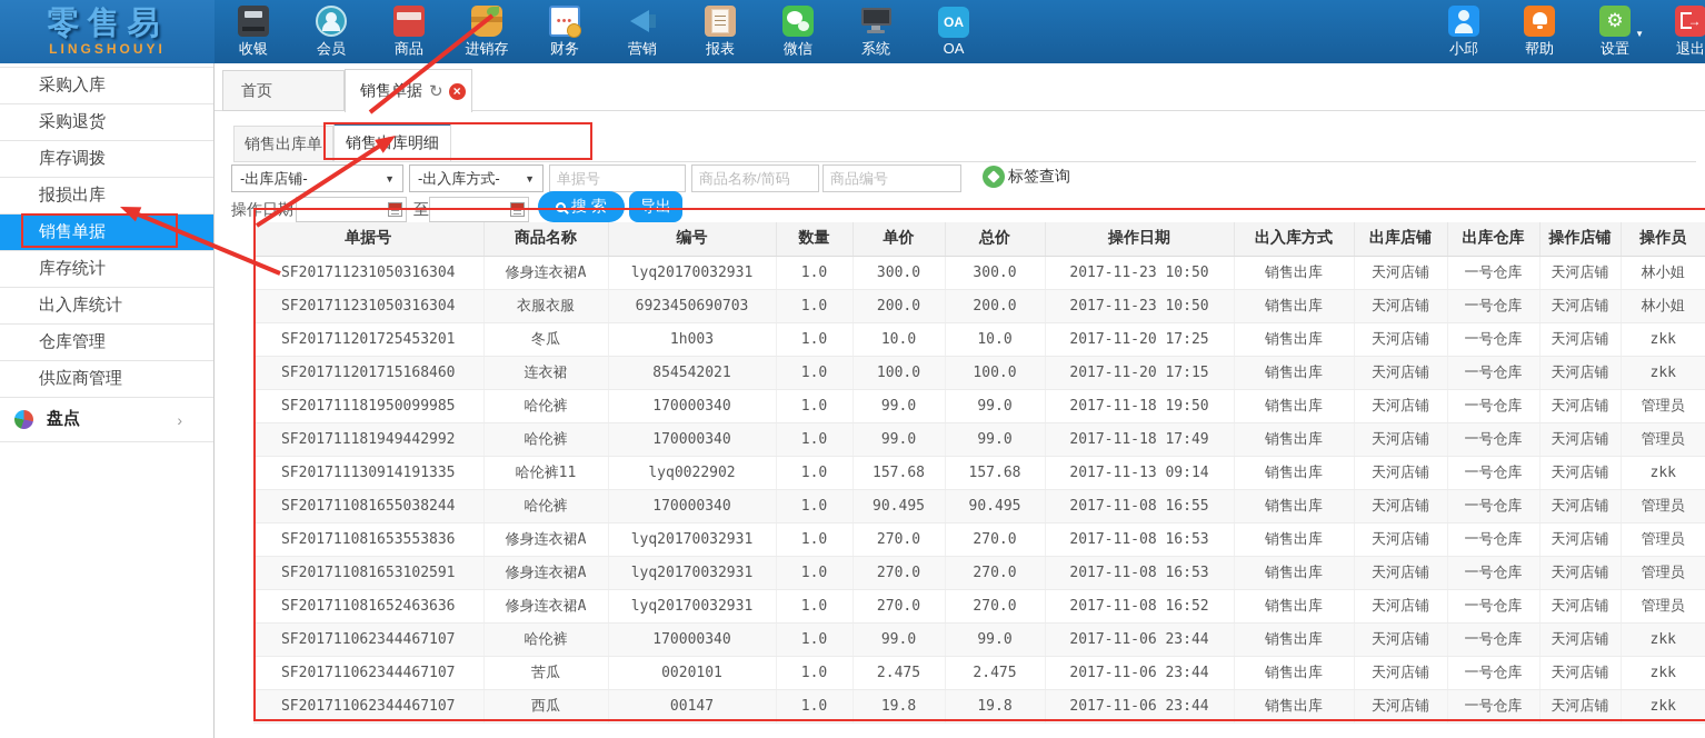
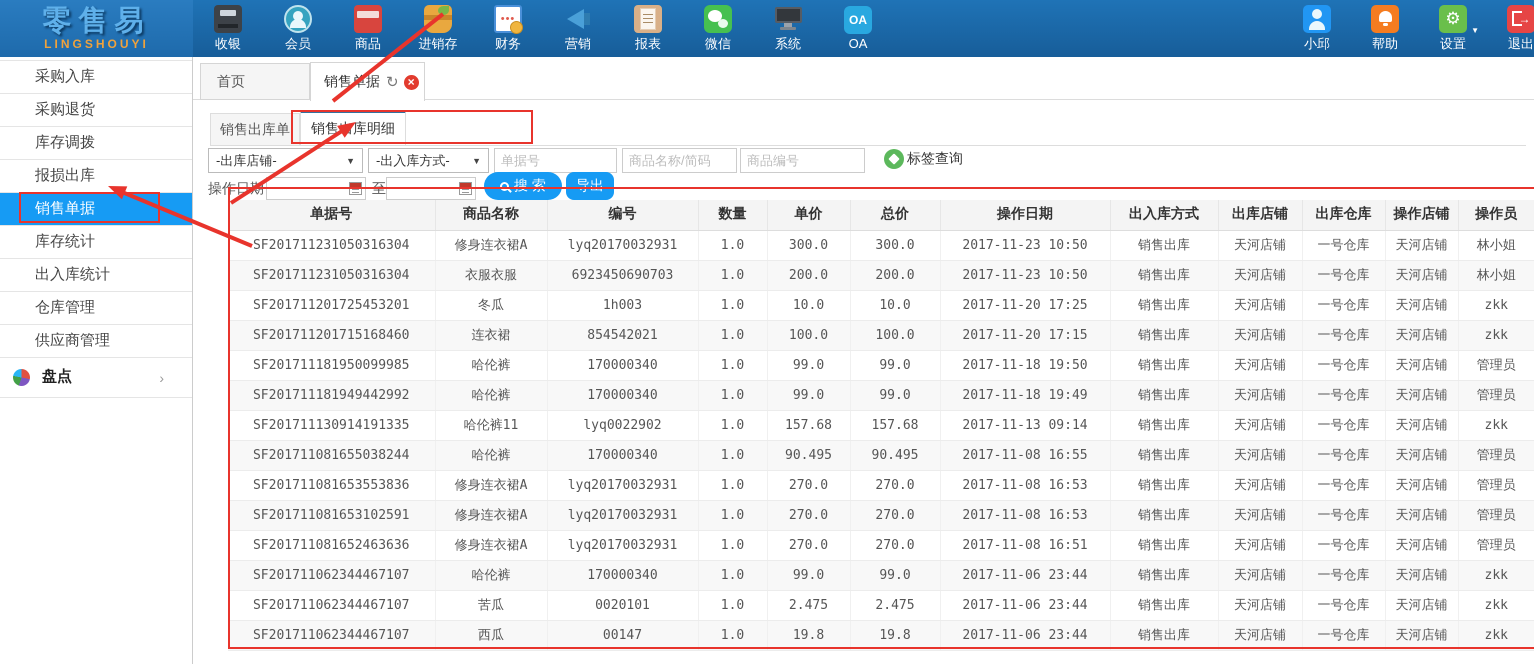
  零售易
  LINGSHOUYI
  收银
  会员
  商品
  进销存
  财务
  营销
  报表
  微信
  系统
  OA
  OA
  小邱
  帮助
  设置
  退出
  采购入库
  采购退货
  库存调拨
  报损出库
  销售单据
  库存统计
  出入库统计
  仓库管理
  供应商管理
  盘点
  首页
  销售据
  销售出库单
  销售库明细
  -出库店铺-
  -出入库方式-
  单据号
  商品名称/简码
  商品编号
  标签查询
  操作日
  至
  搜 索
  导出
  单据号	商品名称	编号	数量	单价	总价	操作日期	出入库方式	出库店铺	出库仓库	操作店铺	操作员
  SF201711231050316304	修身连衣裙A	lyq20170032931	1.0	300.0	300.0	2017-11-23 10:50	销售出库	天河店铺	一号仓库	天河店铺	林小姐
  SF201711231050316304	衣服衣服	6923450690703	1.0	200.0	200.0	2017-11-23 10:50	销售出库	天河店铺	一号仓库	天河店铺	林小姐
  SF201711201725453201	冬瓜	1h003	1.0	10.0	10.0	2017-11-20 17:25	销售出库	天河店铺	一号仓库	天河店铺	zkk
  SF201711201715168460	连衣裙	854542021	1.0	100.0	100.0	2017-11-20 17:15	销售出库	天河店铺	一号仓库	天河店铺	zkk
  SF201711181950099985	哈伦裤	170000340	1.0	99.0	99.0	2017-11-18 19:50	销售出库	天河店铺	一号仓库	天河店铺	管理员
- SF201711181949442992	哈伦裤	170000340	1.0	99.0	99.0	2017-11-18 17:49	销售出库	天河店铺	一号仓库	天河店铺	管理员
+ SF201711181949442992	哈伦裤	170000340	1.0	99.0	99.0	2017-11-18 19:49	销售出库	天河店铺	一号仓库	天河店铺	管理员
  SF201711130914191335	哈伦裤11	lyq0022902	1.0	157.68	157.68	2017-11-13 09:14	销售出库	天河店铺	一号仓库	天河店铺	zkk
  SF201711081655038244	哈伦裤	170000340	1.0	90.495	90.495	2017-11-08 16:55	销售出库	天河店铺	一号仓库	天河店铺	管理员
  SF201711081653553836	修身连衣裙A	lyq20170032931	1.0	270.0	270.0	2017-11-08 16:53	销售出库	天河店铺	一号仓库	天河店铺	管理员
  SF201711081653102591	修身连衣裙A	lyq20170032931	1.0	270.0	270.0	2017-11-08 16:53	销售出库	天河店铺	一号仓库	天河店铺	管理员
- SF201711081652463636	修身连衣裙A	lyq20170032931	1.0	270.0	270.0	2017-11-08 16:52	销售出库	天河店铺	一号仓库	天河店铺	管理员
+ SF201711081652463636	修身连衣裙A	lyq20170032931	1.0	270.0	270.0	2017-11-08 16:51	销售出库	天河店铺	一号仓库	天河店铺	管理员
  SF201711062344467107	哈伦裤	170000340	1.0	99.0	99.0	2017-11-06 23:44	销售出库	天河店铺	一号仓库	天河店铺	zkk
  SF201711062344467107	苦瓜	0020101	1.0	2.475	2.475	2017-11-06 23:44	销售出库	天河店铺	一号仓库	天河店铺	zkk
  SF201711062344467107	西瓜	00147	1.0	19.8	19.8	2017-11-06 23:44	销售出库	天河店铺	一号仓库	天河店铺	zkk
